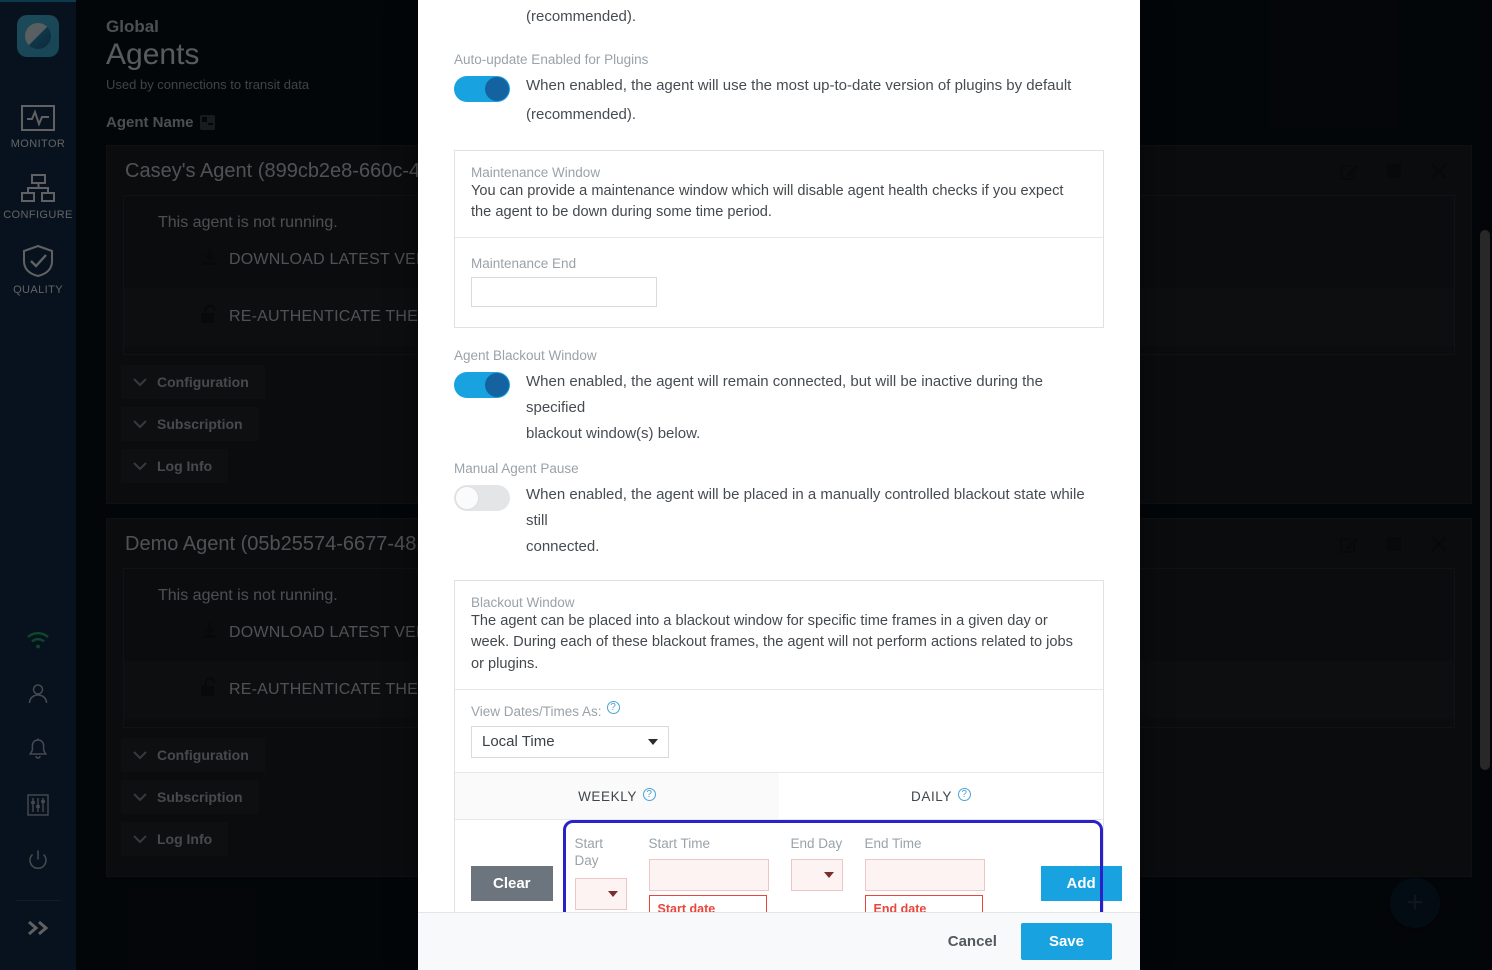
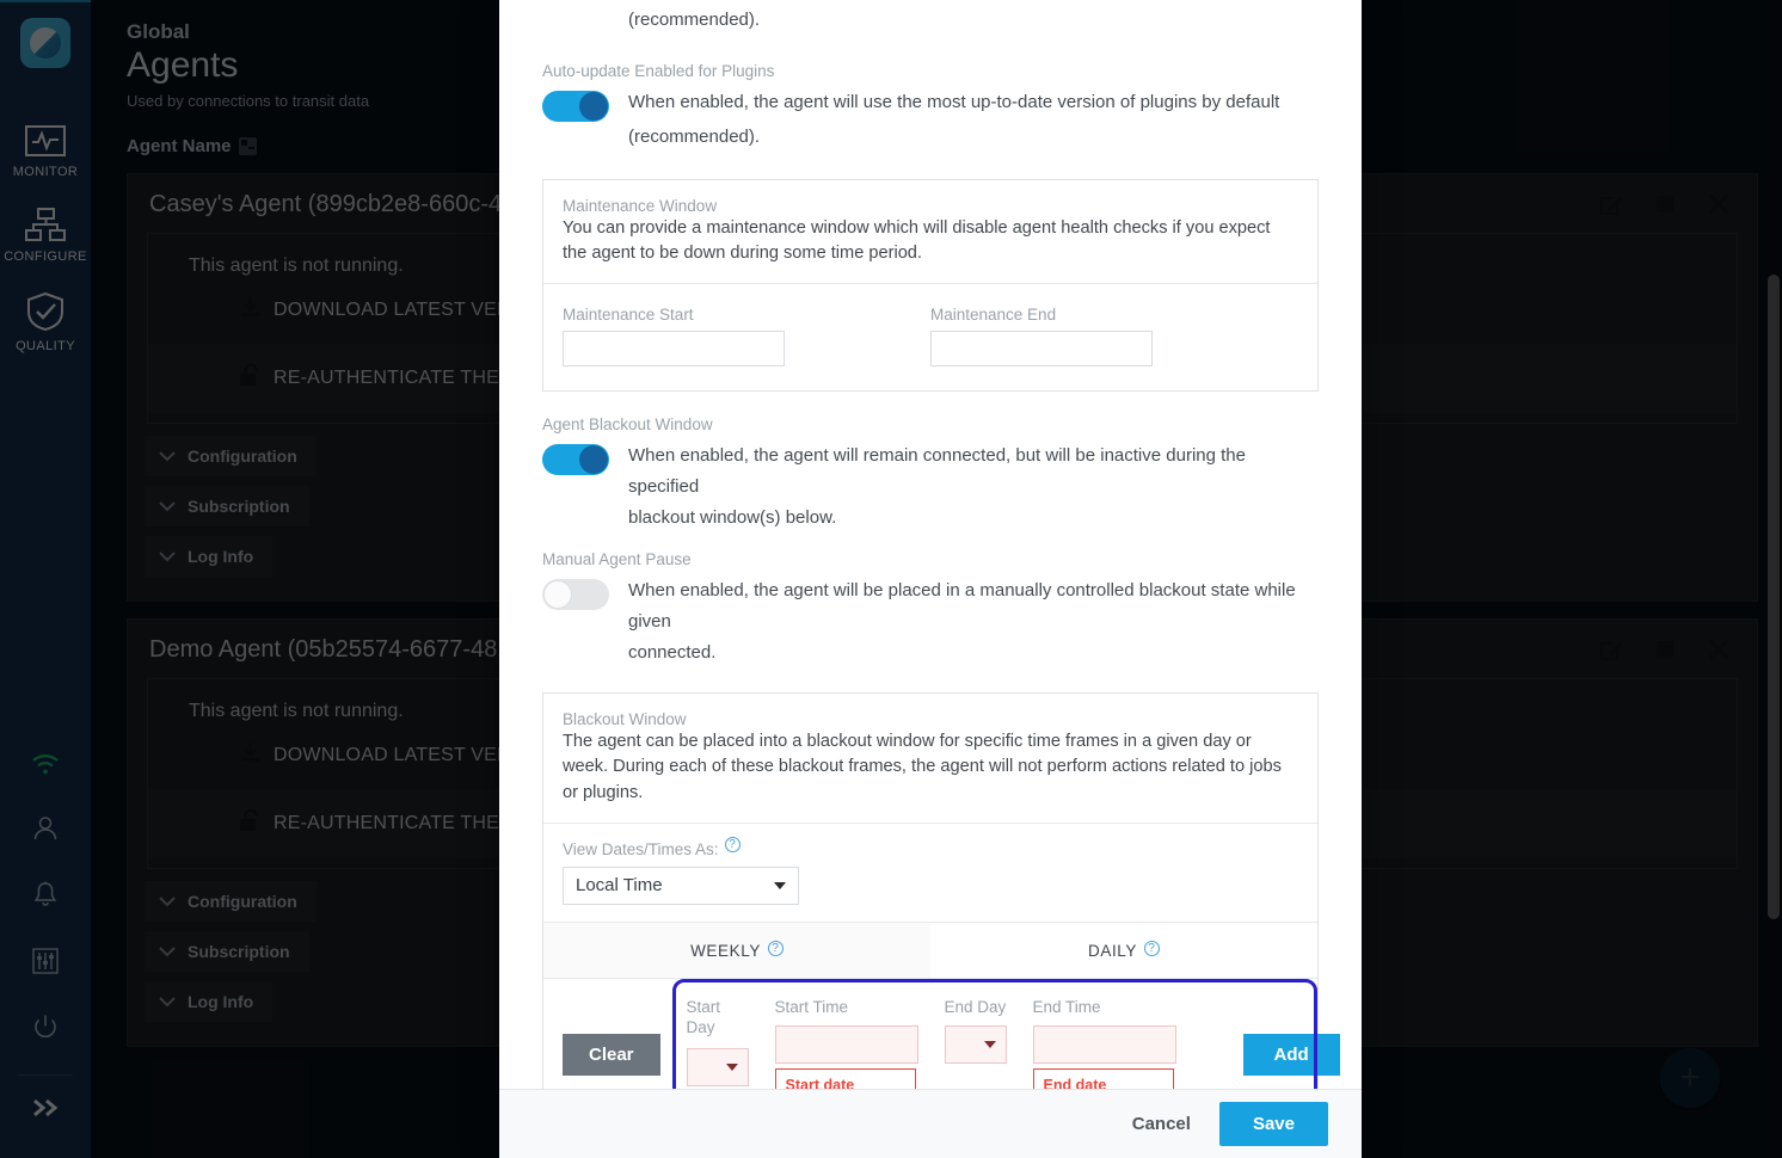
  MONITOR
  CONFIGURE
  QUALITY
  Global
  Agents
  Used by connections to transit data
  Agent Name
  Casey's Agent (899cb2e8-660c-4
  This agent is not running.
  DOWNLOAD LATEST VE
  RE-AUTHENTICATE THE
  Configuration
  Subscription
  Log Info
  Demo Agent (05b25574-6677-48
  This agent is not running.
  DOWNLOAD LATEST VE
  RE-AUTHENTICATE THE
  Configuration
  Subscription
  Log Info
  (recommended).
  Auto-update Enabled for Plugins
  When enabled, the agent will use the most up-to-date version of plugins by default
  (recommended).
  Maintenance Window
  You can provide a maintenance window which will disable agent health checks if you expect the agent to be down during some time period.
+ Maintenance Start
  Maintenance End
  Agent Blackout Window
  When enabled, the agent will remain connected, but will be inactive during the specified
  blackout window(s) below.
  Manual Agent Pause
- When enabled, the agent will be placed in a manually controlled blackout state while still
+ When enabled, the agent will be placed in a manually controlled blackout state while given
  connected.
  Blackout Window
  The agent can be placed into a blackout window for specific time frames in a given day or week. During each of these blackout frames, the agent will not perform actions related to jobs or plugins.
  View Dates/Times As:
  ?
  Local Time
  WEEKLY
  ?
  DAILY
  ?
  Clear
  Start Day
  Start Time
  End Day
  End Time
  Add
  Cancel
  Save
